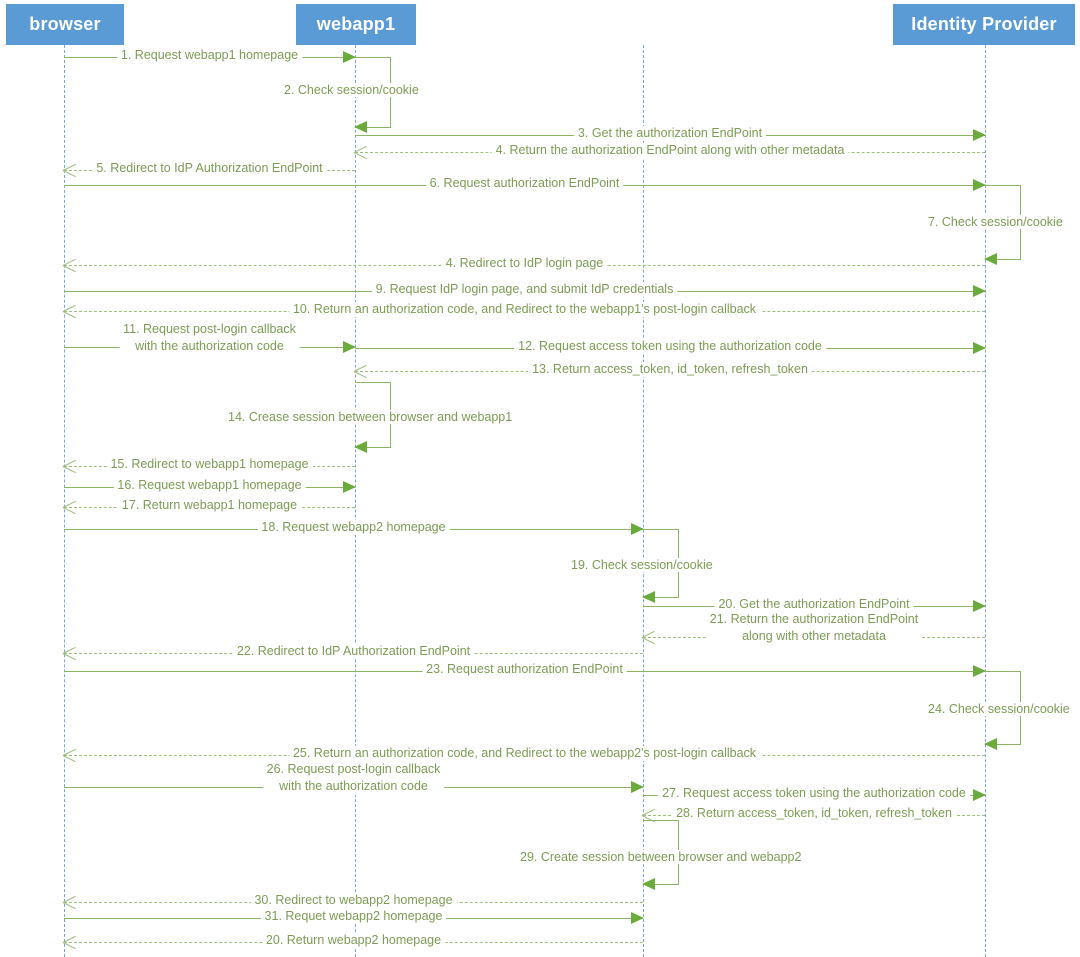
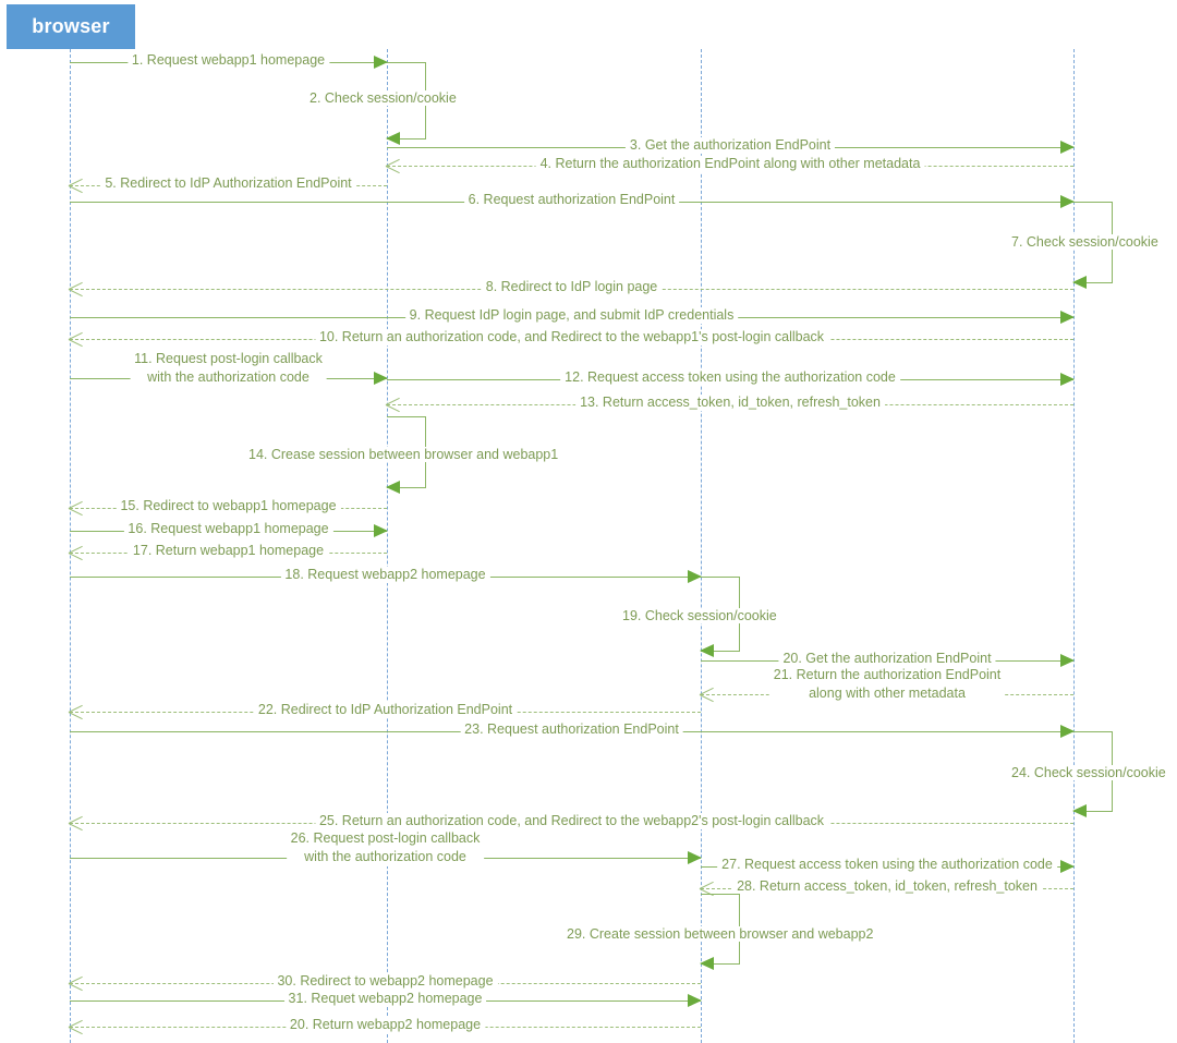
  browser
- webapp1
- Identity Provider
  1. Request webapp1 homepage
  3. Get the authorization EndPoint
  4. Return the authorization EndPoint along with other metadata
  5. Redirect to IdP Authorization EndPoint
  6. Request authorization EndPoint
- 4. Redirect to IdP login page
+ 8. Redirect to IdP login page
  9. Request IdP login page, and submit IdP credentials
  10. Return an authorization code, and Redirect to the webapp1's post-login callback
  11. Request post-login callback
  with the authorization code
  12. Request access token using the authorization code
  13. Return access_token, id_token, refresh_token
  15. Redirect to webapp1 homepage
  16. Request webapp1 homepage
  17. Return webapp1 homepage
  18. Request webapp2 homepage
  20. Get the authorization EndPoint
  21. Return the authorization EndPoint
  along with other metadata
  22. Redirect to IdP Authorization EndPoint
  23. Request authorization EndPoint
  25. Return an authorization code, and Redirect to the webapp2's post-login callback
  26. Request post-login callback
  with the authorization code
  27. Request access token using the authorization code
  28. Return access_token, id_token, refresh_token
  30. Redirect to webapp2 homepage
  31. Requet webapp2 homepage
  20. Return webapp2 homepage
  2. Check session/cookie
  7. Check session/cookie
  14. Crease session between browser and webapp1
  19. Check session/cookie
  24. Check session/cookie
  29. Create session between browser and webapp2
